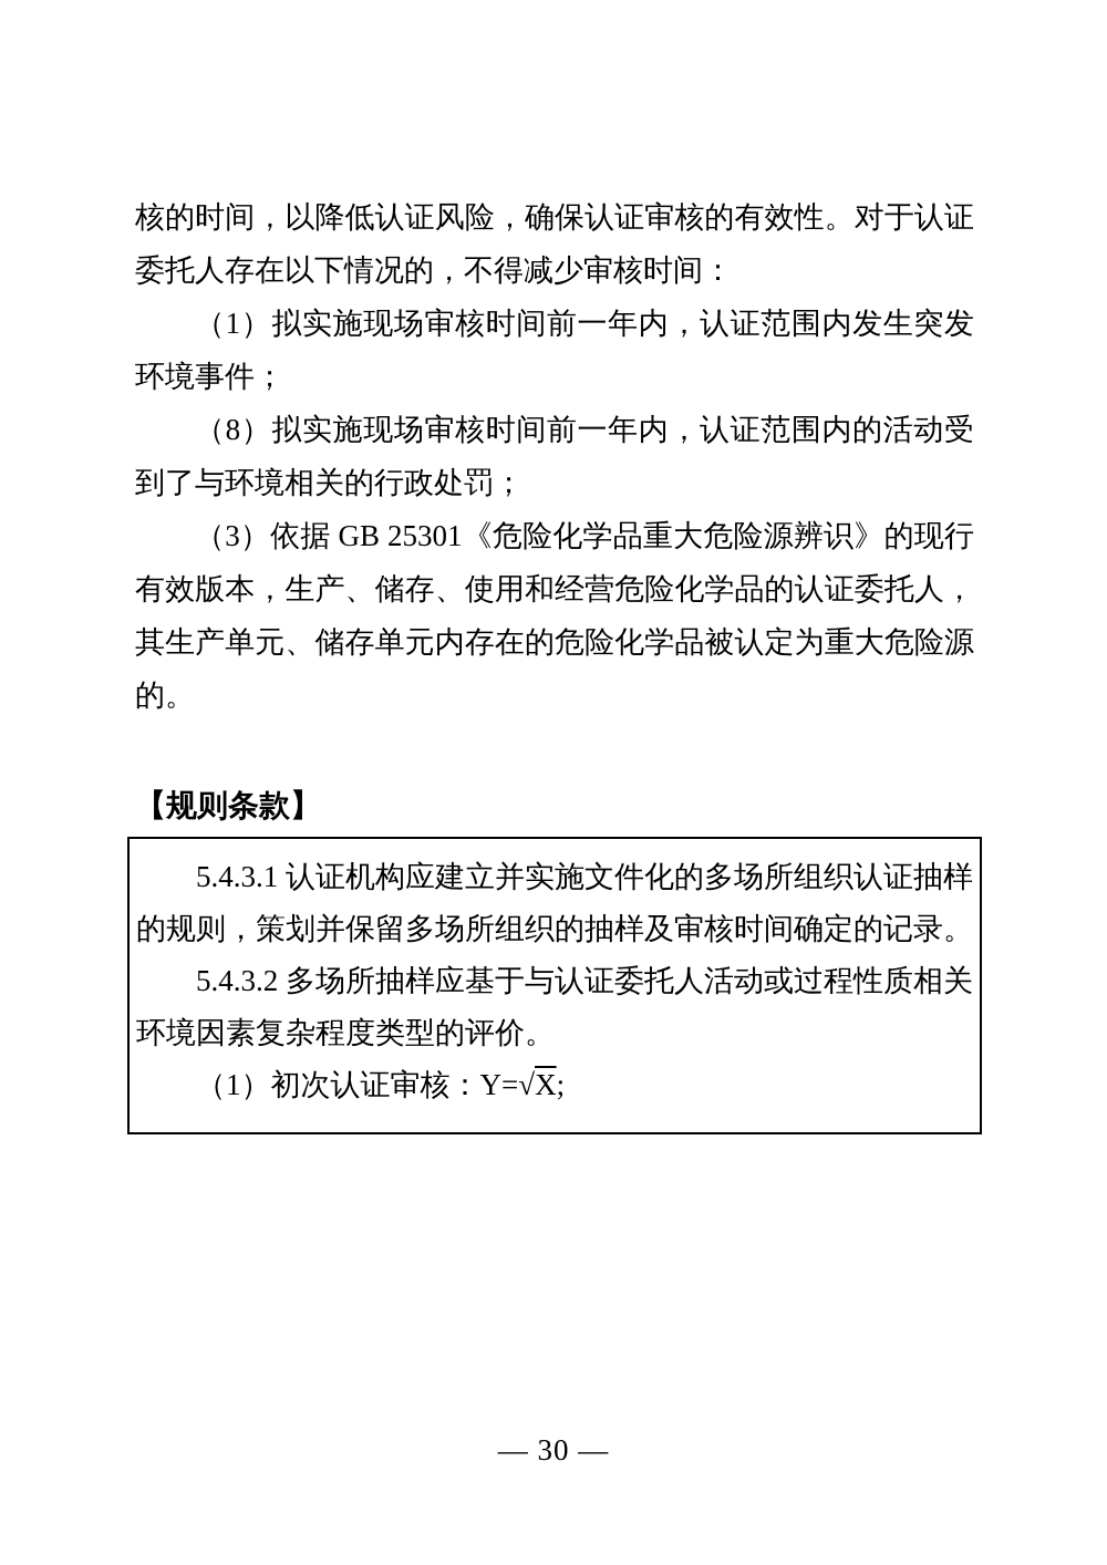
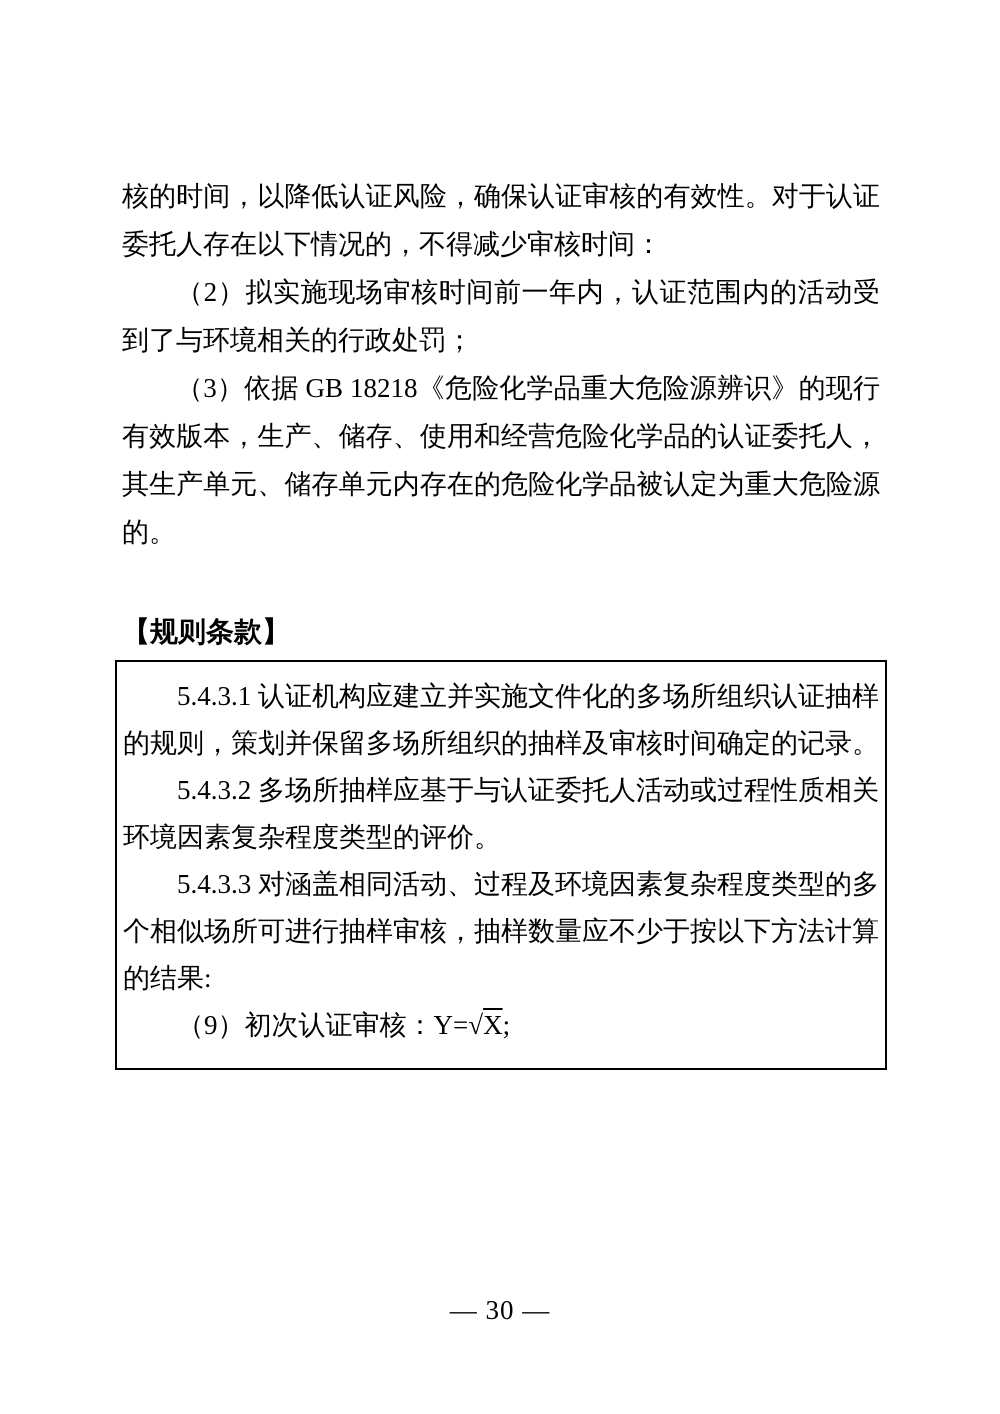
  核的时间，以降低认证风险，确保认证审核的有效性。对于认证委托人存在以下情况的，不得减少审核时间：
- （1）拟实施现场审核时间前一年内，认证范围内发生突发环境事件；
- （8）拟实施现场审核时间前一年内，认证范围内的活动受到了与环境相关的行政处罚；
+ （2）拟实施现场审核时间前一年内，认证范围内的活动受到了与环境相关的行政处罚；
- （3）依据 GB 25301《危险化学品重大危险源辨识》的现行有效版本，生产、储存、使用和经营危险化学品的认证委托人，其生产单元、储存单元内存在的危险化学品被认定为重大危险源的。
+ （3）依据 GB 18218《危险化学品重大危险源辨识》的现行有效版本，生产、储存、使用和经营危险化学品的认证委托人，其生产单元、储存单元内存在的危险化学品被认定为重大危险源的。
  【规则条款】
  5.4.3.1 认证机构应建立并实施文件化的多场所组织认证抽样的规则，策划并保留多场所组织的抽样及审核时间确定的记录。
  5.4.3.2 多场所抽样应基于与认证委托人活动或过程性质相关环境因素复杂程度类型的评价。
+ 5.4.3.3 对涵盖相同活动、过程及环境因素复杂程度类型的多个相似场所可进行抽样审核，抽样数量应不少于按以下方法计算的结果:
- （1）初次认证审核：Y=√X;
+ （9）初次认证审核：Y=√X;
  — 30 —
